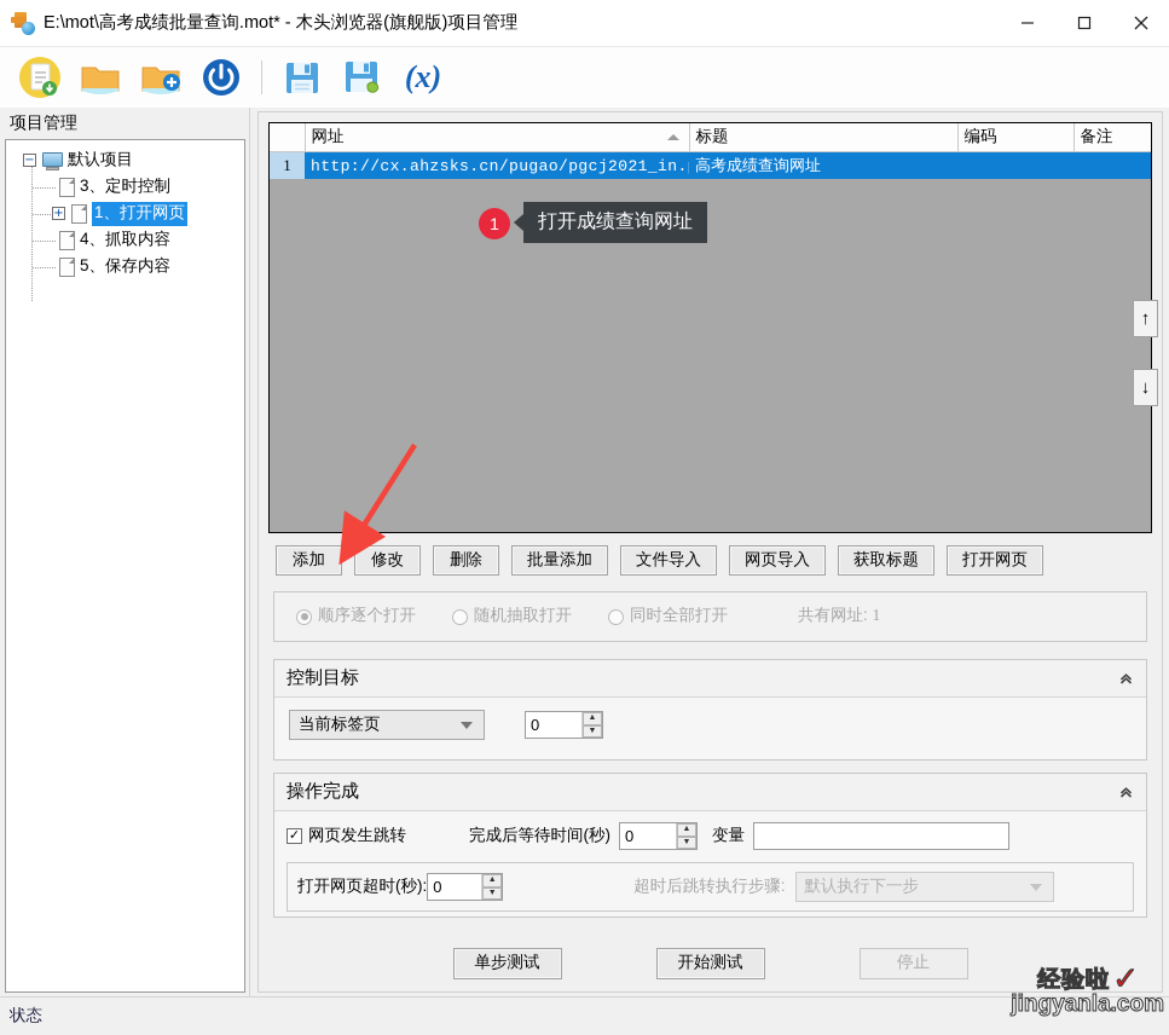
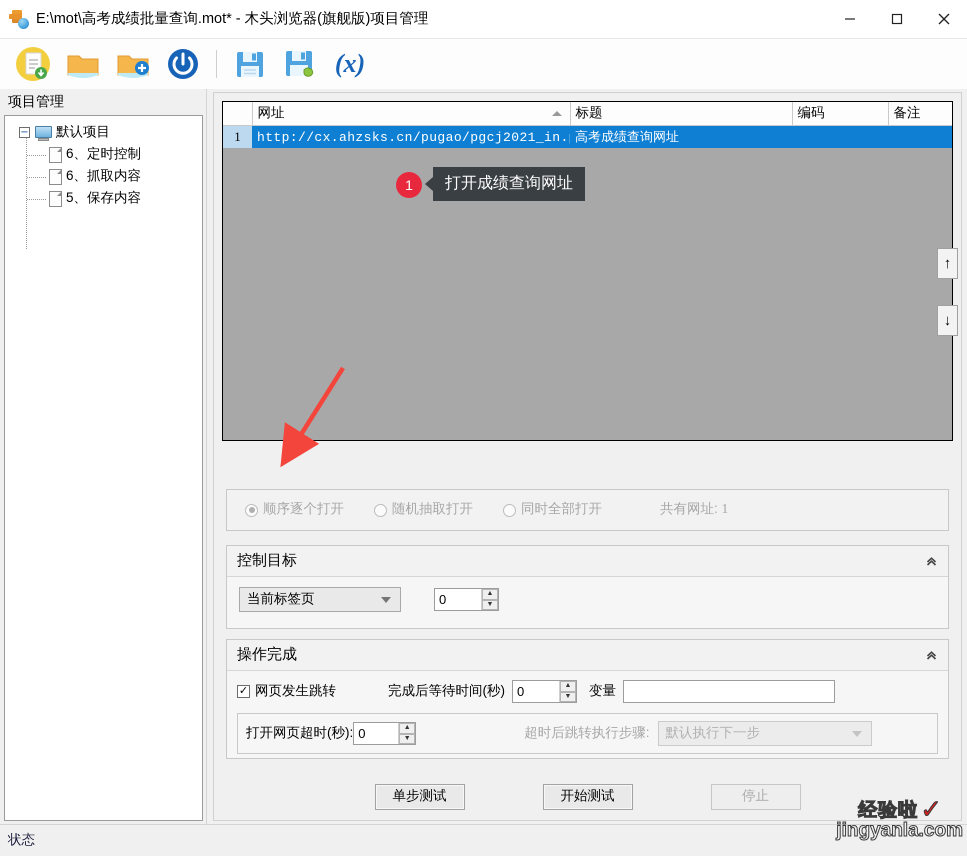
  E:\mot\高考成绩批量查询.mot* - 木头浏览器(旗舰版)项目管理
  (x)
  项目管理
  −
  默认项目
- 3、定时控制
+ 6、定时控制
- +
- 1、打开网页
- 4、抓取内容
+ 6、抓取内容
  5、保存内容
  	网址	标题	编码	备注
  1	http://cx.ahzsks.cn/pugao/pgcj2021_in.	高考成绩查询网址
  ↑
  ↓
- 添加
- 修改
- 删除
- 批量添加
- 文件导入
- 网页导入
- 获取标题
- 打开网页
  顺序逐个打开
  随机抽取打开
  同时全部打开
  共有网址: 1
  控制目标
  当前标签页
  0
  操作完成
  ✓
  网页发生跳转
  完成后等待时间(秒)
  0
  变量
  打开网页超时(秒):
  0
  超时后跳转执行步骤:
  默认执行下一步
  单步测试
  开始测试
  停止
  状态
  1
  打开成绩查询网址
  经验啦✓
  jingyanla.com
